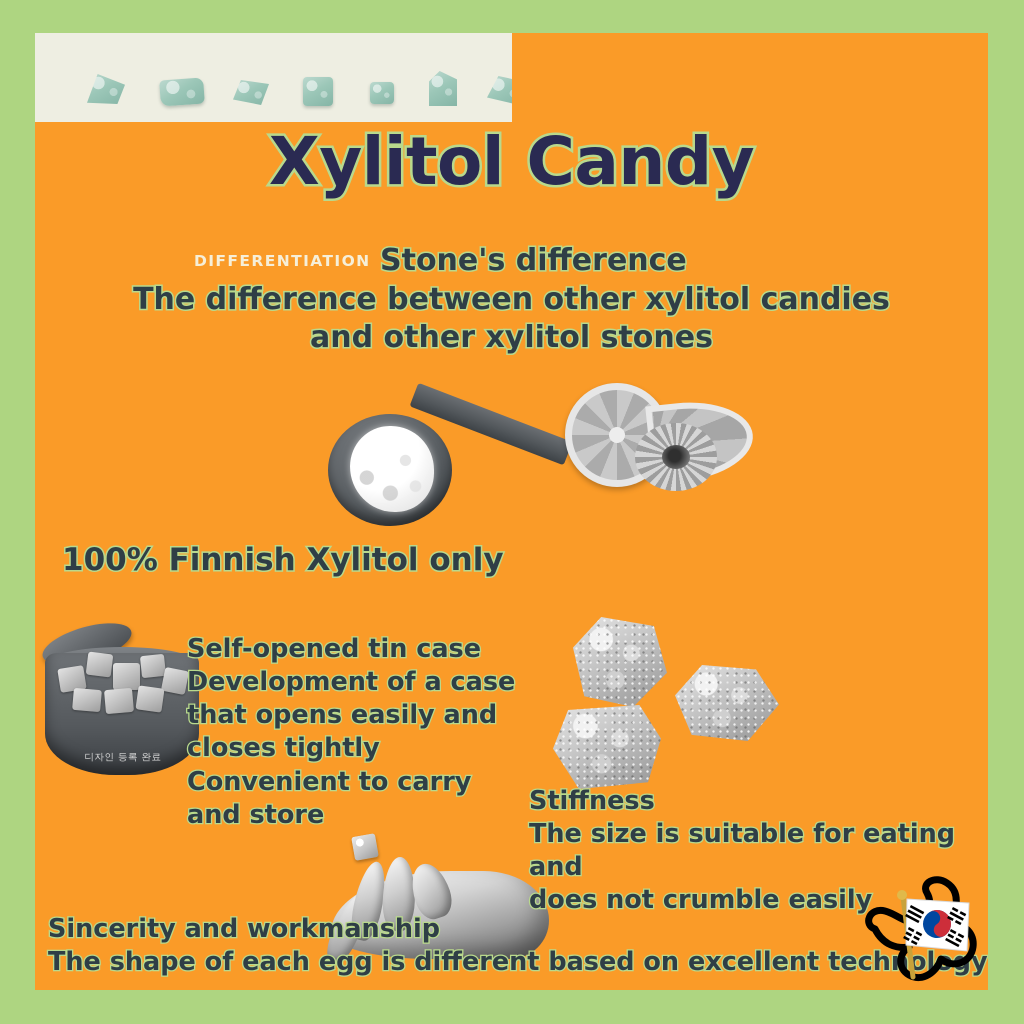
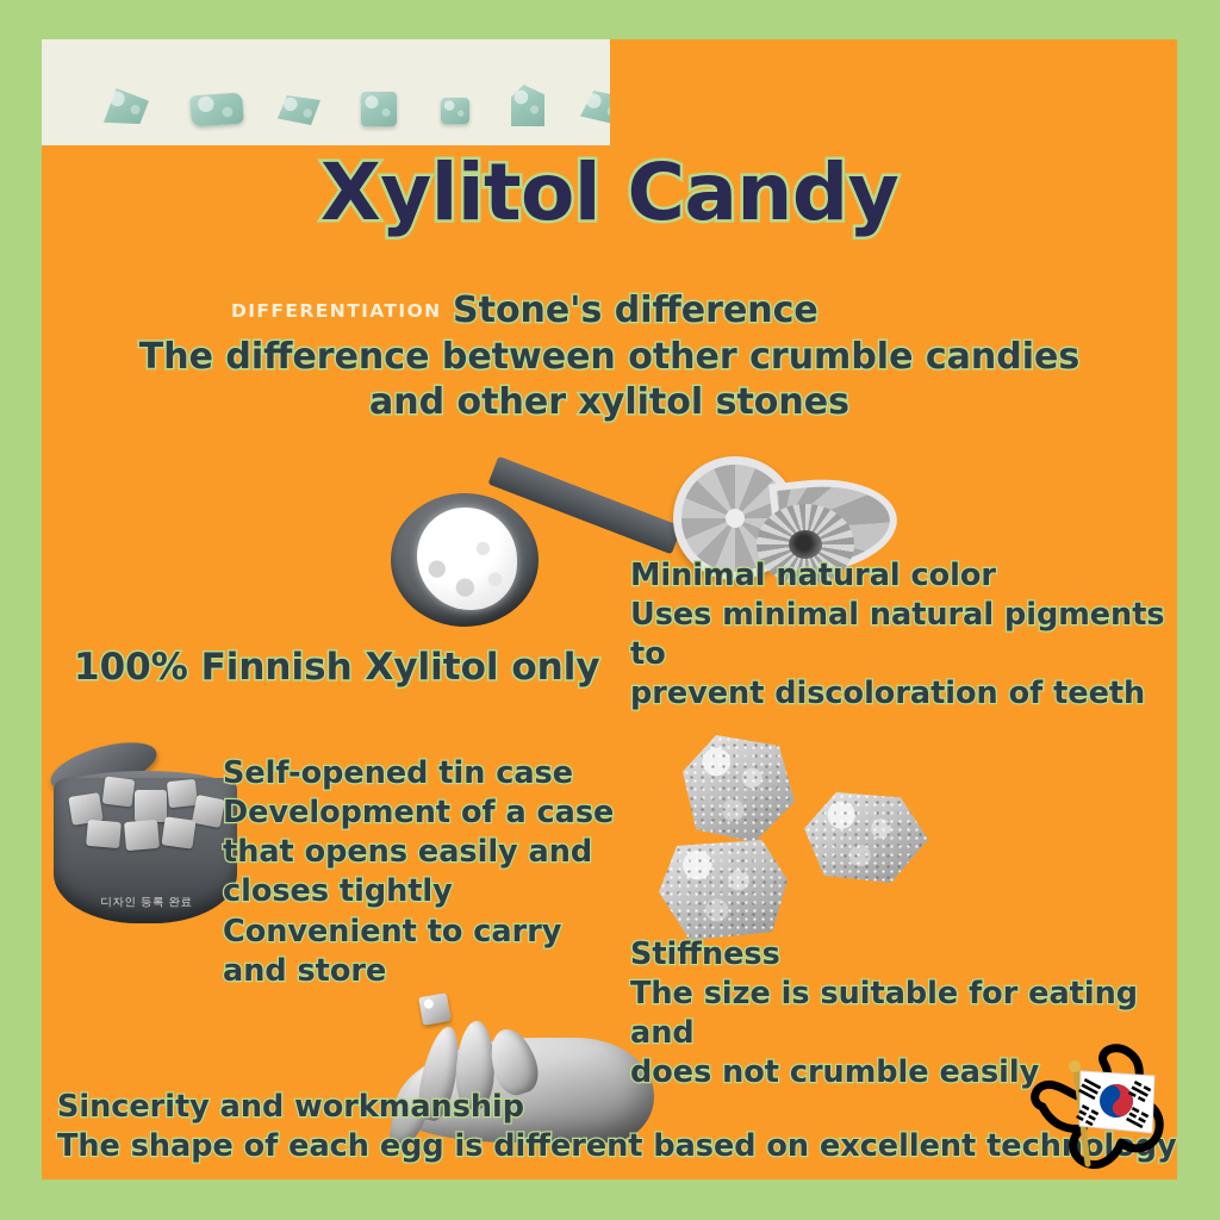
  Xylitol Candy
  DIFFERENTIATION
  Stone's difference
- The difference between other xylitol candies
+ The difference between other crumble candies
  and other xylitol stones
  디자인 등록 완료
  100% Finnish Xylitol only
+ Minimal natural color
+ Uses minimal natural pigments to
+ prevent discoloration of teeth
  Self-opened tin case
  Development of a case
  that opens easily and
  closes tightly
  Convenient to carry
  and store
  Stiffness
  The size is suitable for eating and
  does not crumble easily
  Sincerity and workmanship
  The shape of each egg is different based on excellent techoly
